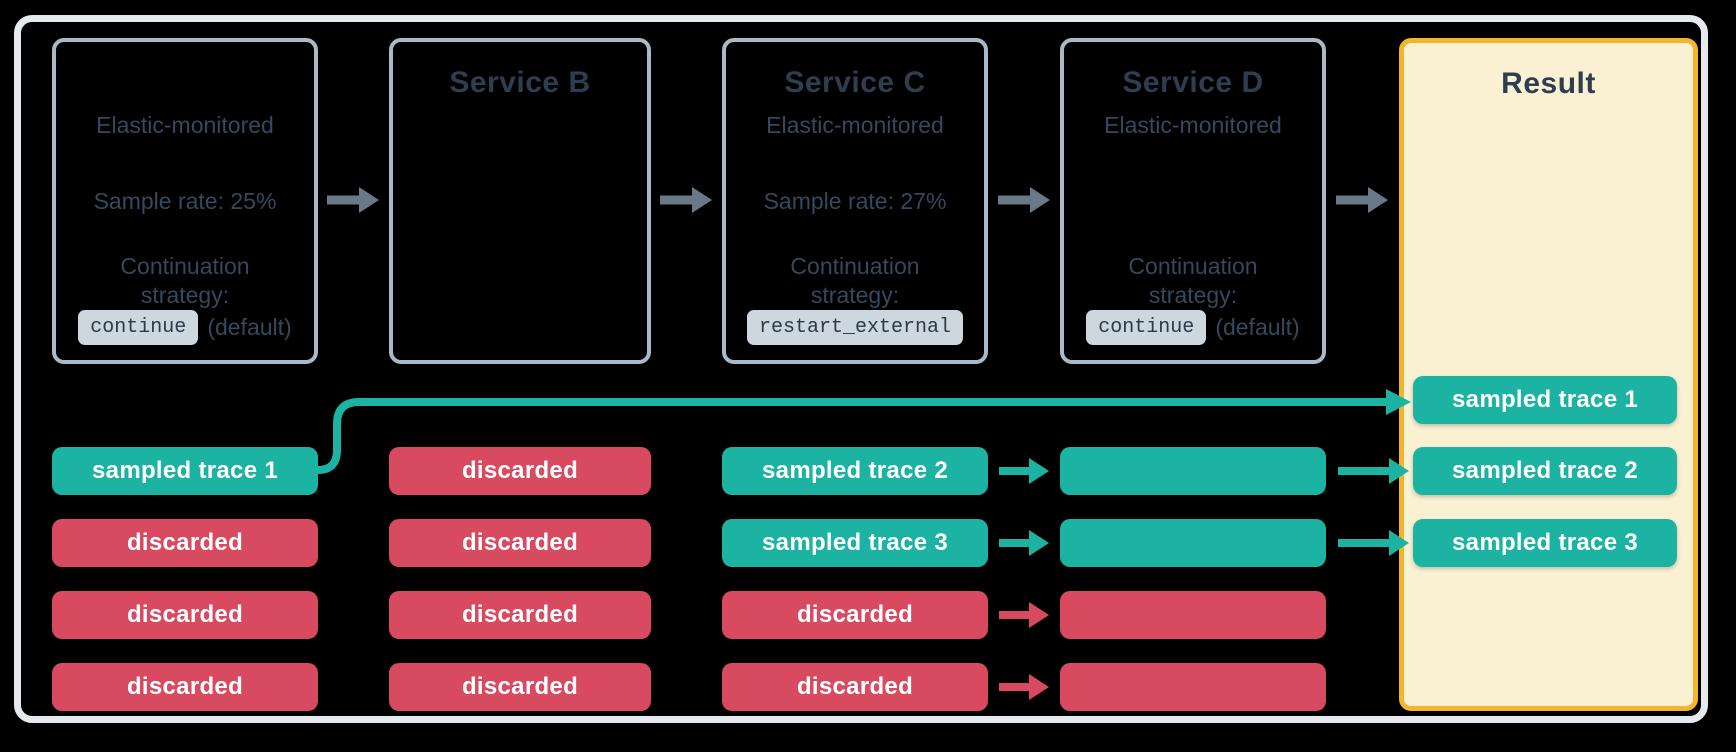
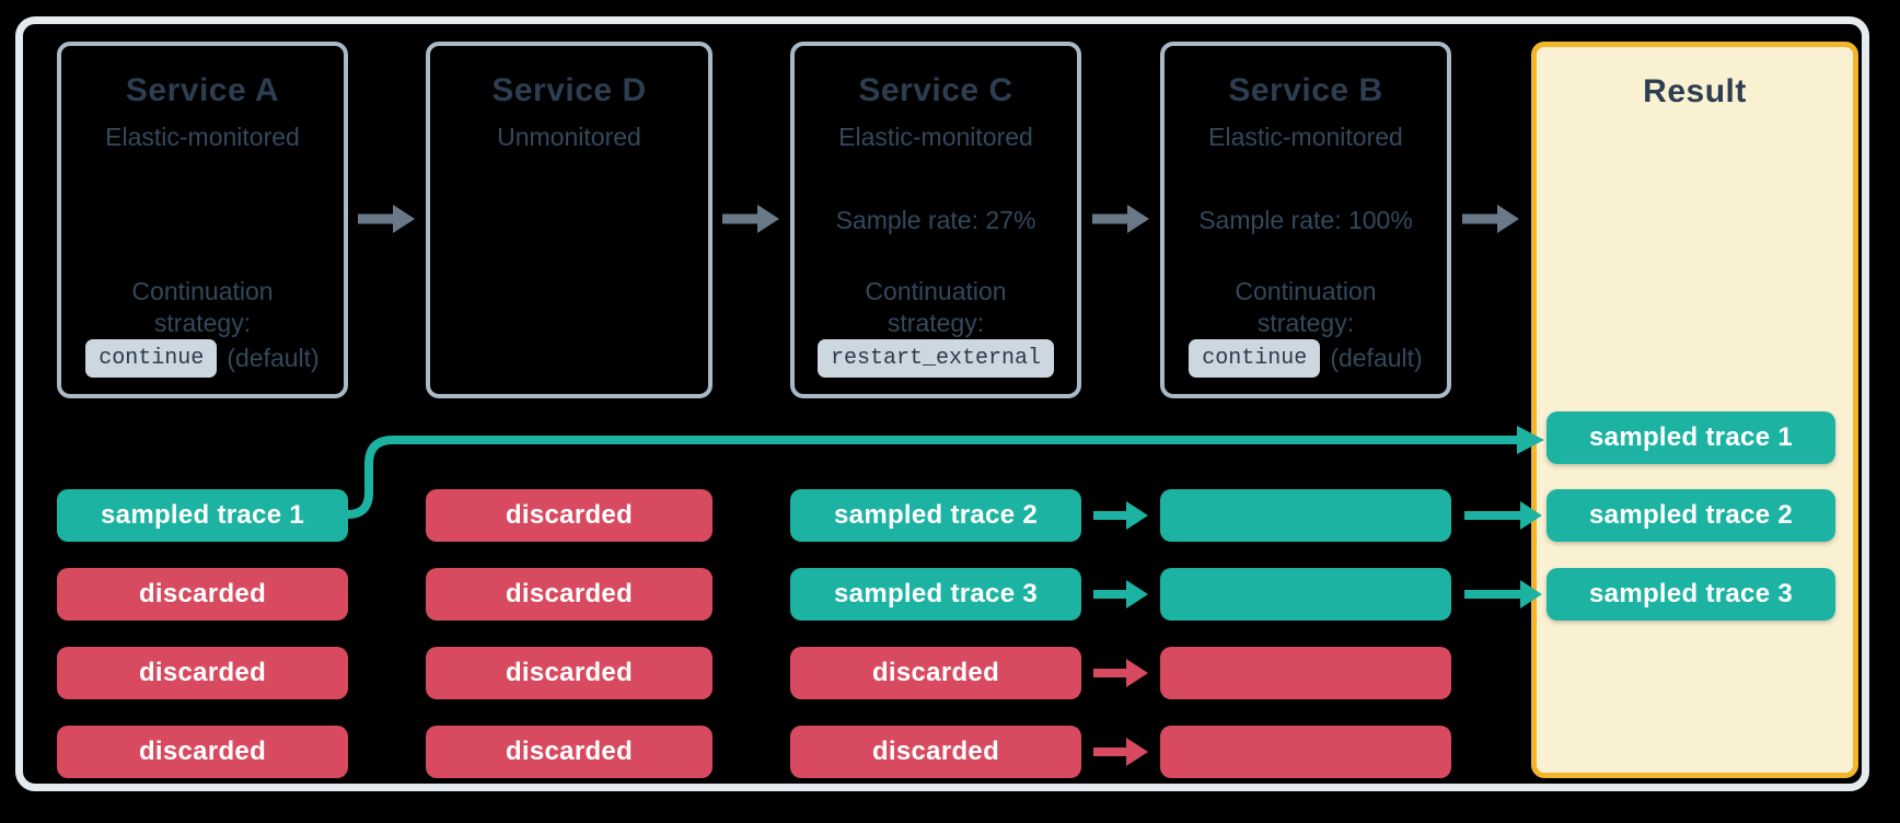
+ Service A
  Elastic-monitored
- Sample rate: 25%
  Continuation strategy:
  continue
  (default)
- Service B
+ Service D
+ Unmonitored
  Service C
  Elastic-monitored
  Sample rate: 27%
  Continuation strategy:
  restart_external
- Service D
+ Service B
  Elastic-monitored
+ Sample rate: 100%
  Continuation strategy:
  continue
  (default)
  Result
  sampled trace 1
  discarded
  discarded
  discarded
  discarded
  discarded
  discarded
  discarded
  sampled trace 2
  sampled trace 3
  discarded
  discarded
  sampled trace 1
  sampled trace 2
  sampled trace 3
